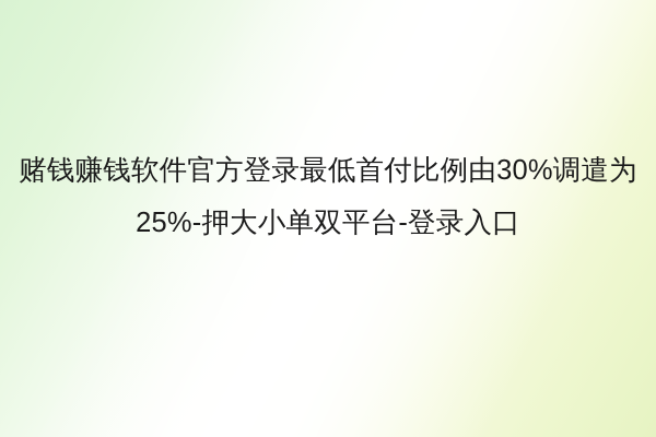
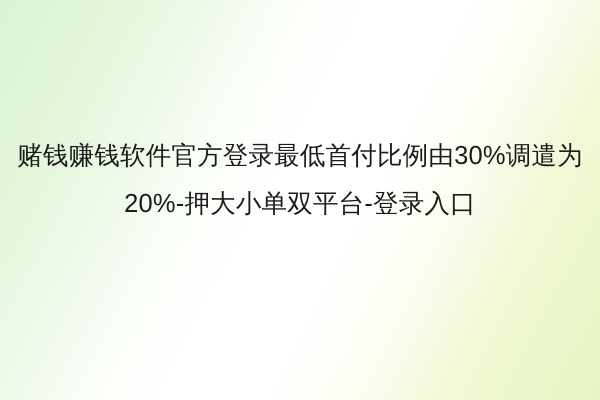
  赌钱赚钱软件官方登录最低首付比例由30%调遣为
- 25%-押大小单双平台-登录入口
+ 20%-押大小单双平台-登录入口
